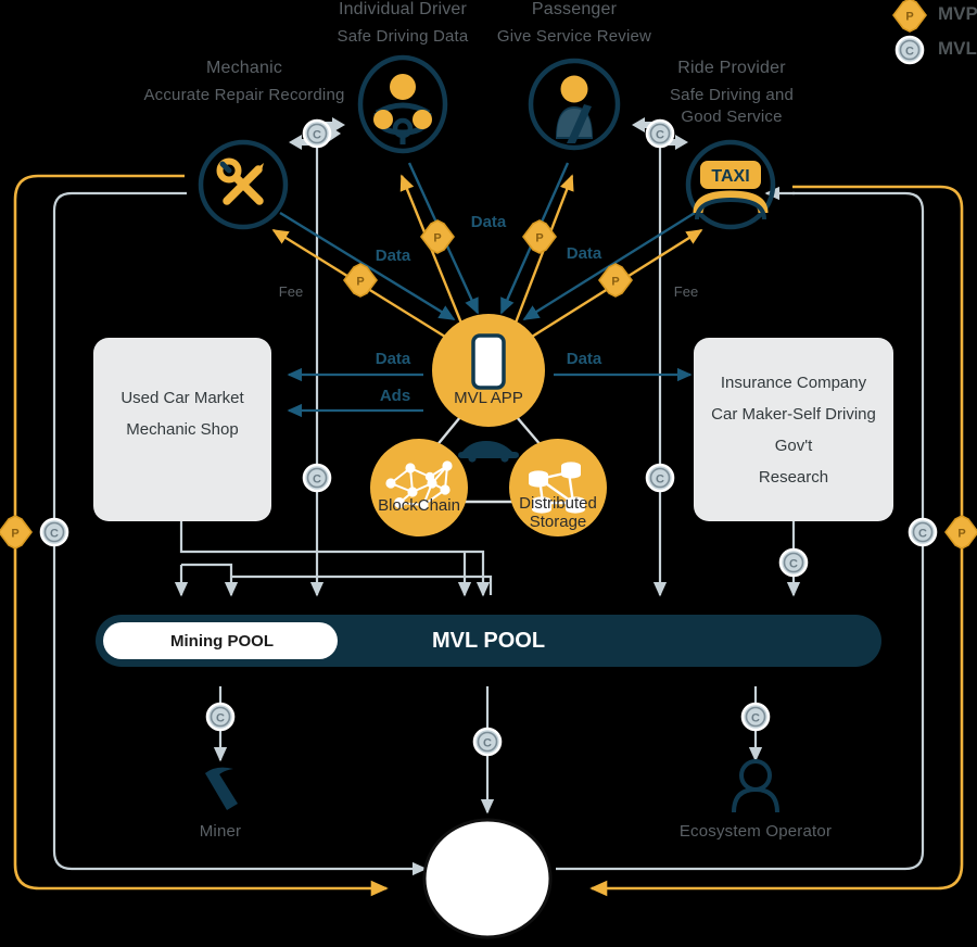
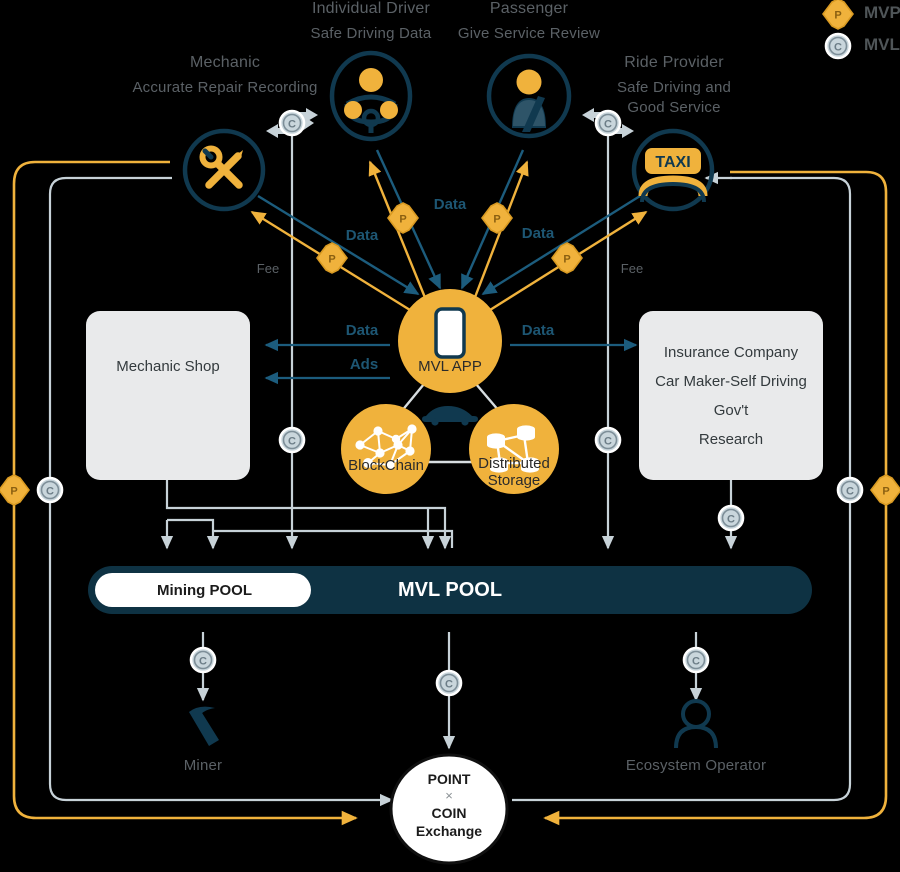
  TAXI
  C
  C
  C
  C
  C
  C
  C
  C
  C
  C
  P
  P
  P
  P
  P
  P
  P
  C
  MVP
  MVL
  Mechanic
  Accurate Repair Recording
  Individual Driver
  Safe Driving Data
  Passenger
  Give Service Review
  Ride Provider
  Safe Driving and
  Good Service
  Data
  Data
  Data
  Data
  Ads
  Data
  Fee
  Fee
- Used Car Market
  Mechanic Shop
  Insurance Company
  Car Maker-Self Driving
  Gov't
  Research
  MVL APP
  BlockChain
  Distributed
  Storage
  Mining POOL
  MVL POOL
  Miner
  Ecosystem Operator
+ POINT
+ ×
+ COIN
+ Exchange
